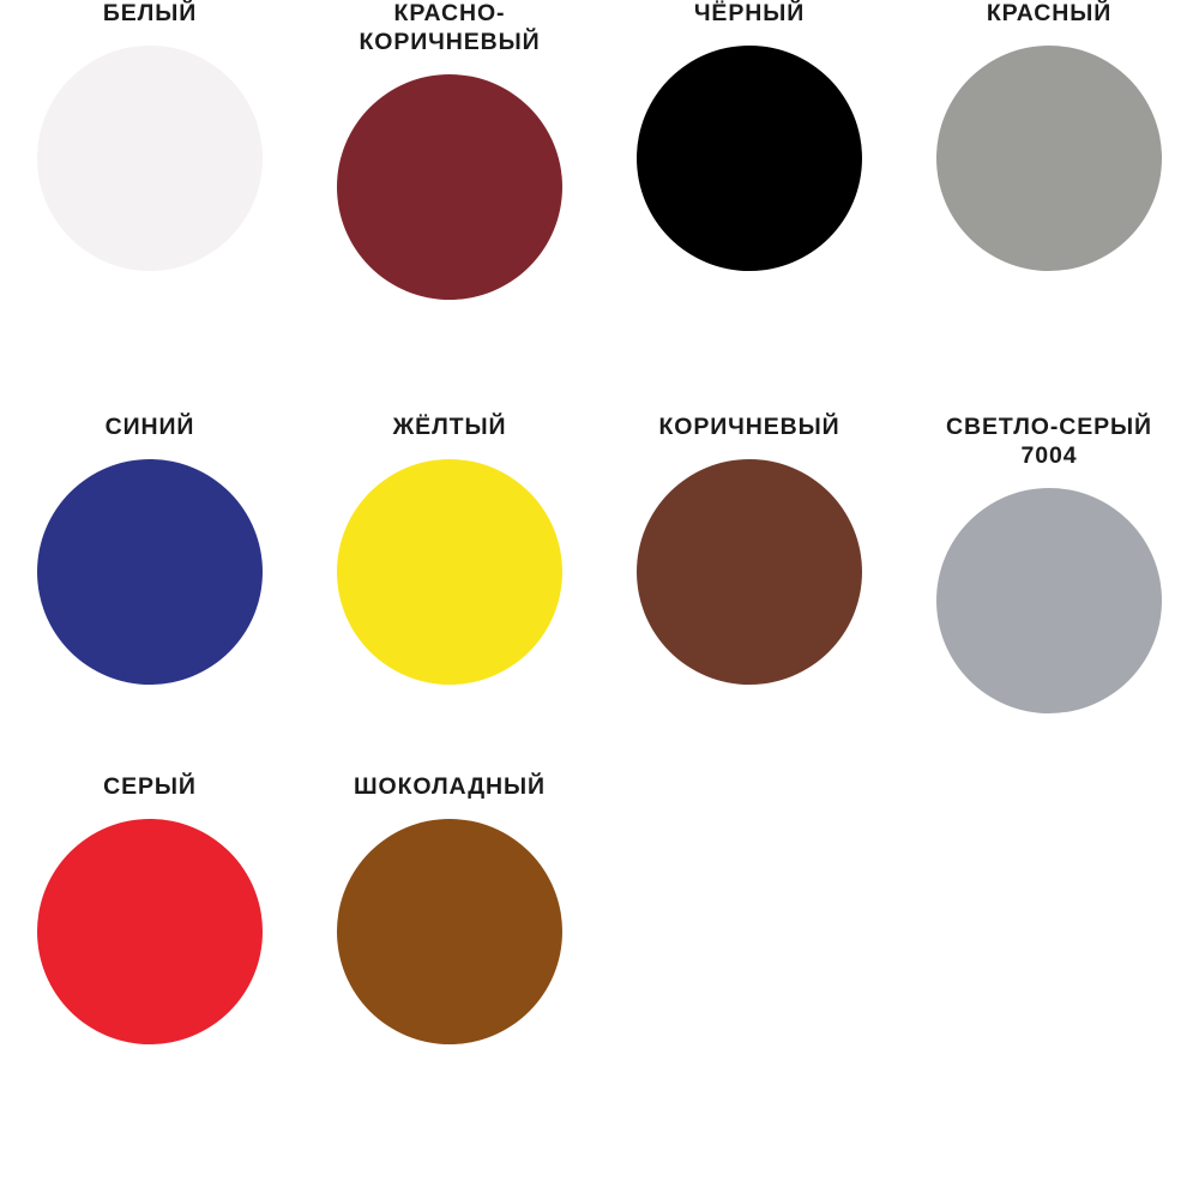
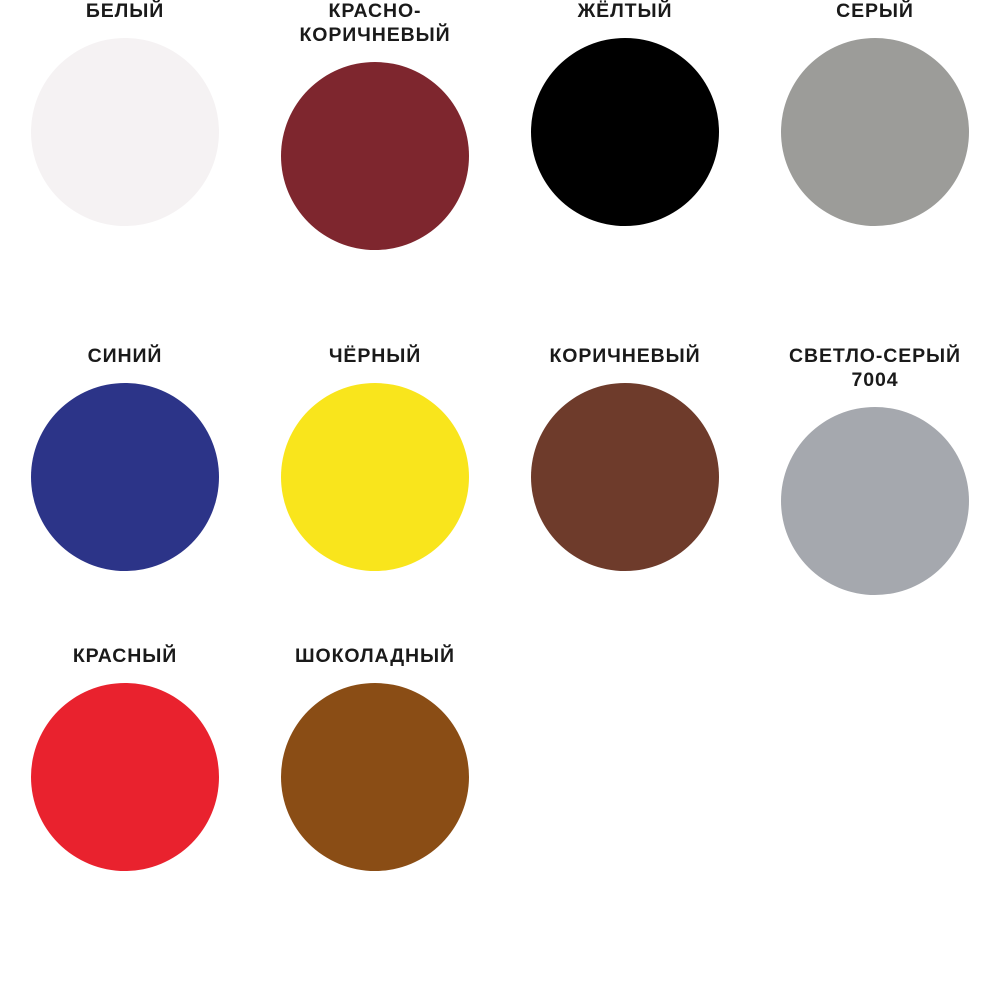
  БЕЛЫЙ
  КРАСНО-
  КОРИЧНЕВЫЙ
- ЧЁРНЫЙ
+ ЖЁЛТЫЙ
- КРАСНЫЙ
+ СЕРЫЙ
  СИНИЙ
- ЖЁЛТЫЙ
+ ЧЁРНЫЙ
  КОРИЧНЕВЫЙ
  СВЕТЛО-СЕРЫЙ
  7004
- СЕРЫЙ
+ КРАСНЫЙ
  ШОКОЛАДНЫЙ
